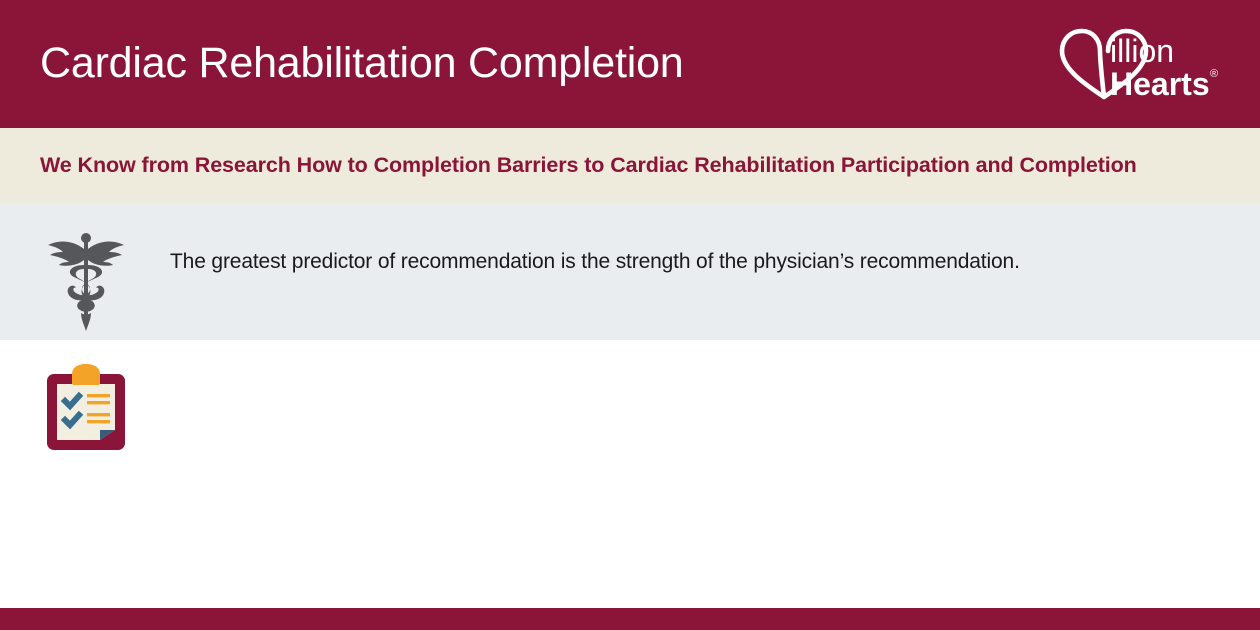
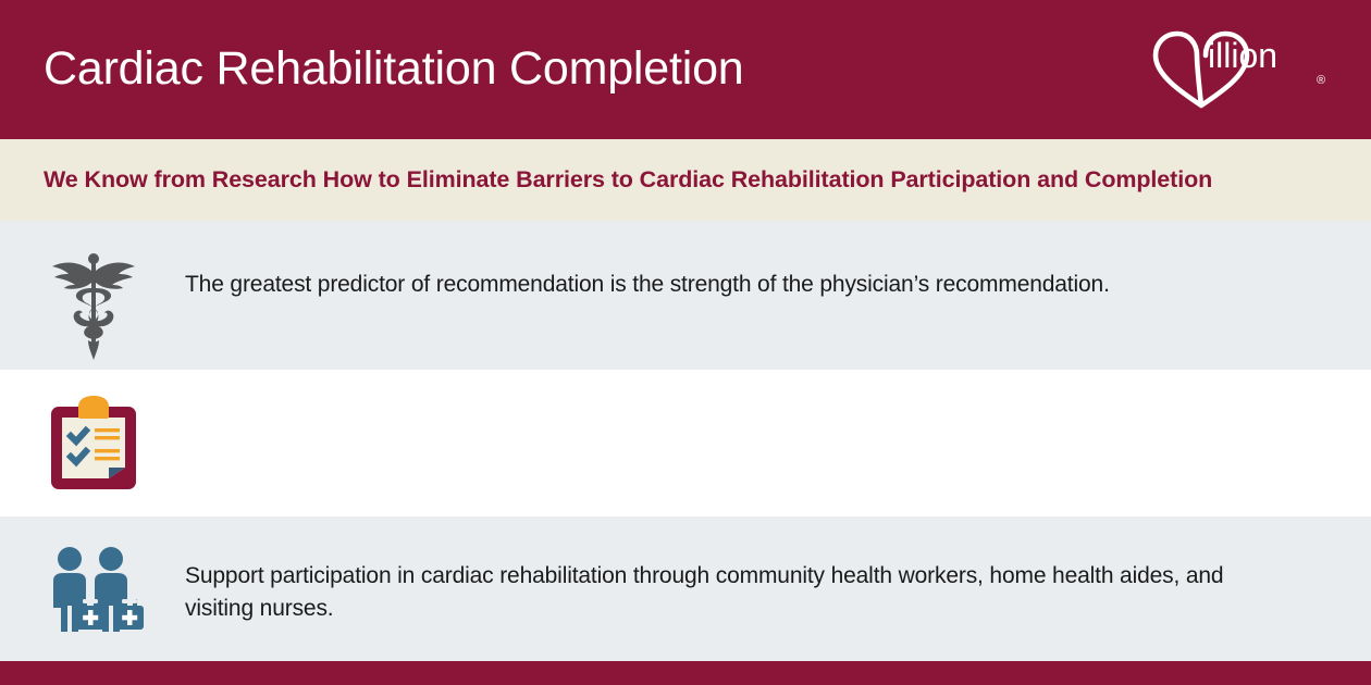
  Cardiac Rehabilitation Completion
  illion
- Hearts
  ®
- We Know from Research How to Completion Barriers to Cardiac Rehabilitation Participation and Completion
+ We Know from Research How to Eliminate Barriers to Cardiac Rehabilitation Participation and Completion
  The greatest predictor of recommendation is the strength of the physician’s recommendation.
+ Support participation in cardiac rehabilitation through community health workers, home health aides, and visiting nurses.
